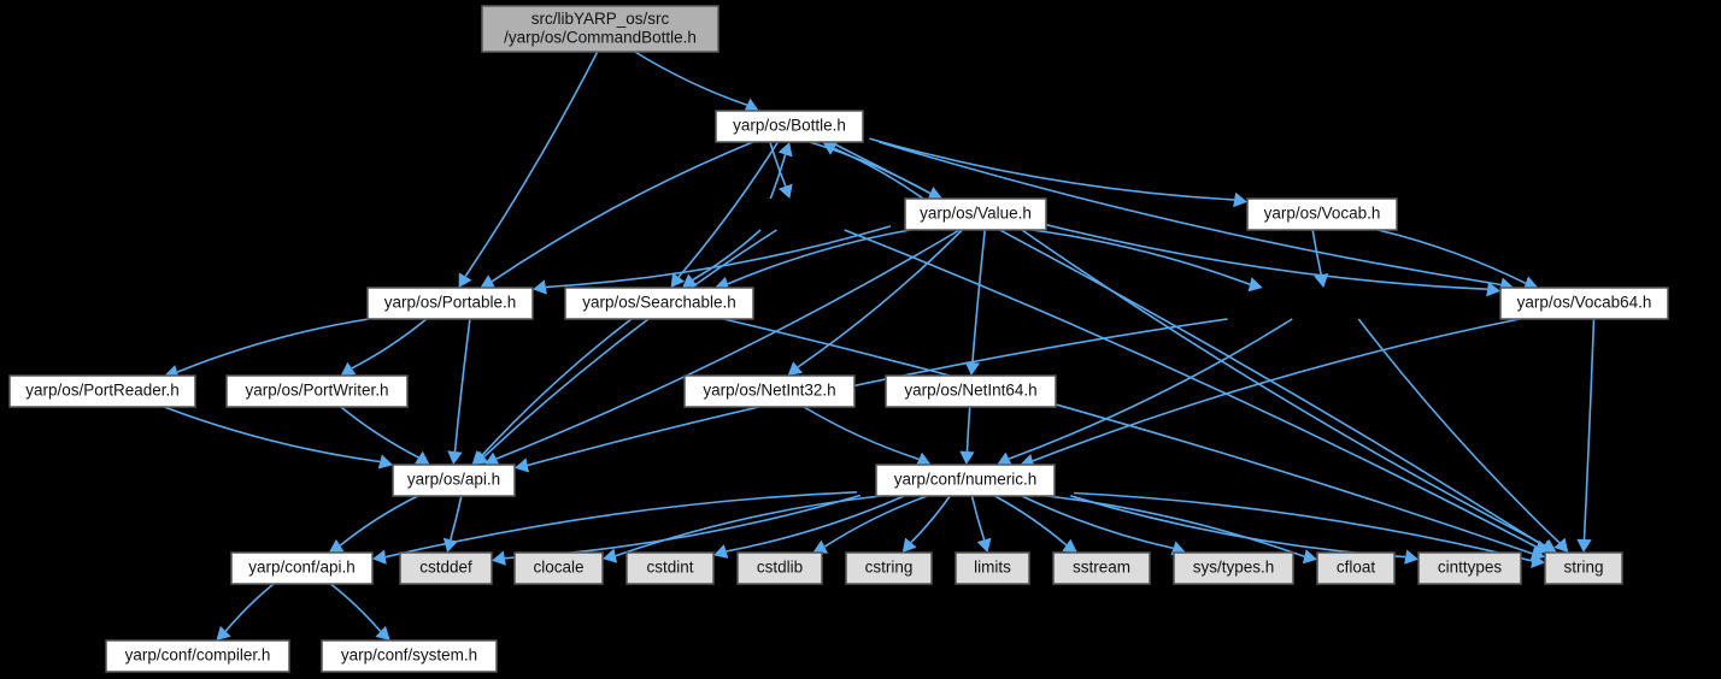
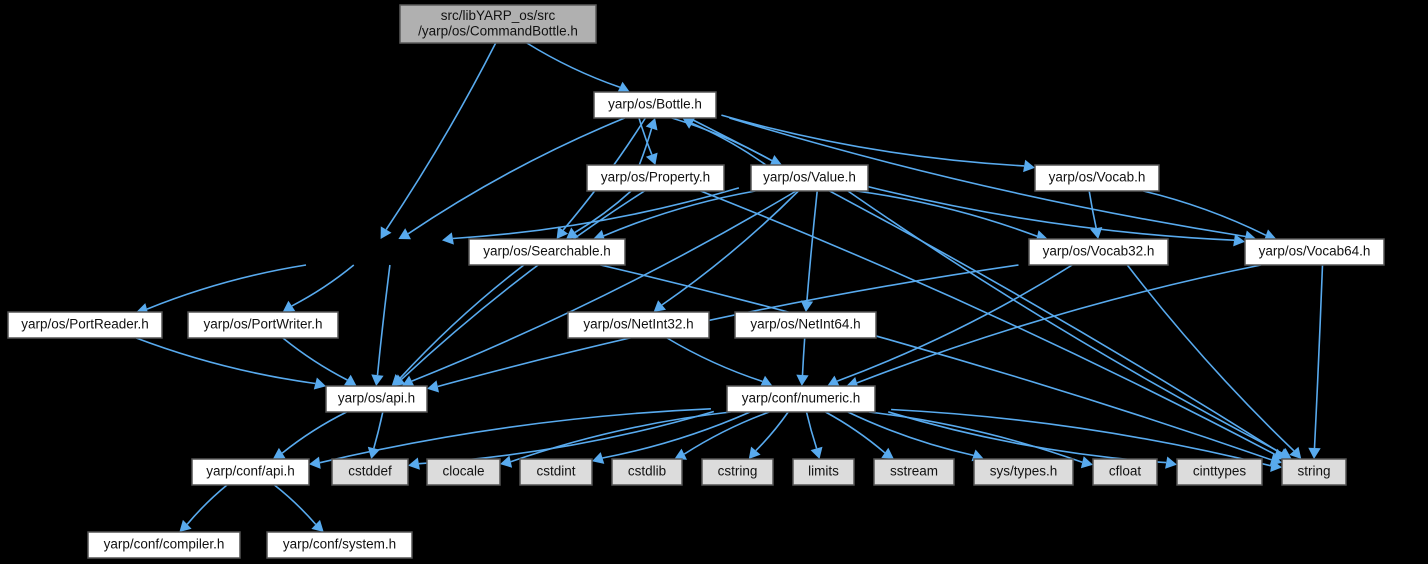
  src/libYARP_os/src
  /yarp/os/CommandBottle.h
  yarp/os/Bottle.h
+ yarp/os/Property.h
  yarp/os/Value.h
  yarp/os/Vocab.h
- yarp/os/Portable.h
  yarp/os/Searchable.h
+ yarp/os/Vocab32.h
  yarp/os/Vocab64.h
  yarp/os/PortReader.h
  yarp/os/PortWriter.h
  yarp/os/NetInt32.h
  yarp/os/NetInt64.h
  yarp/os/api.h
  yarp/conf/numeric.h
  yarp/conf/api.h
  cstddef
  clocale
  cstdint
  cstdlib
  cstring
  limits
  sstream
  sys/types.h
  cfloat
  cinttypes
  string
  yarp/conf/compiler.h
  yarp/conf/system.h
